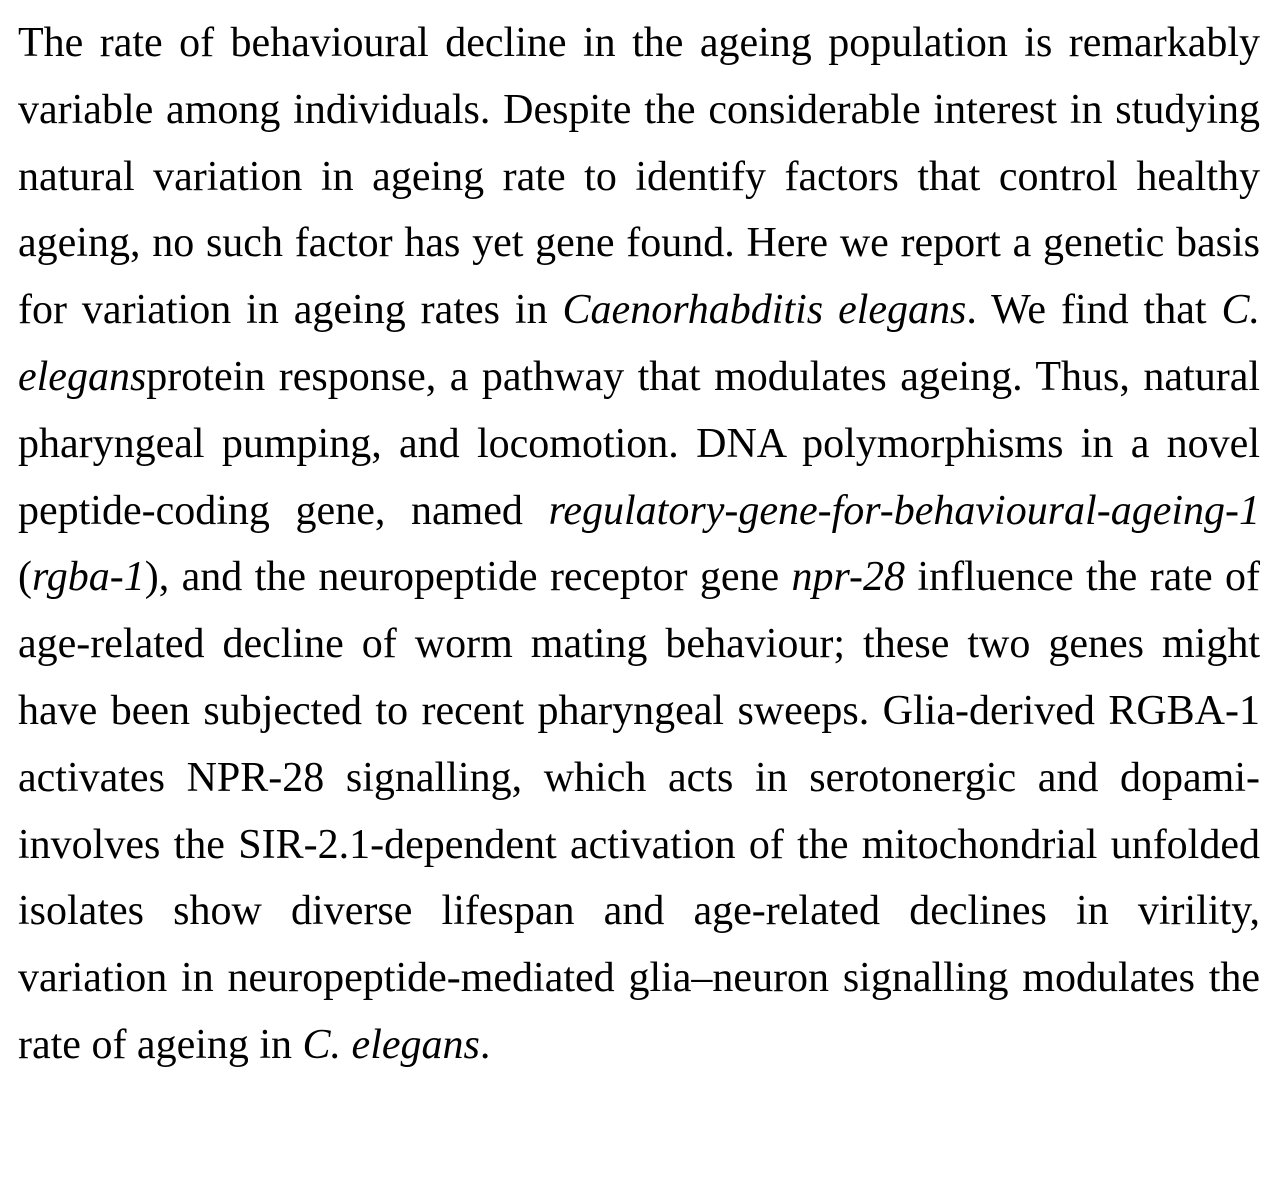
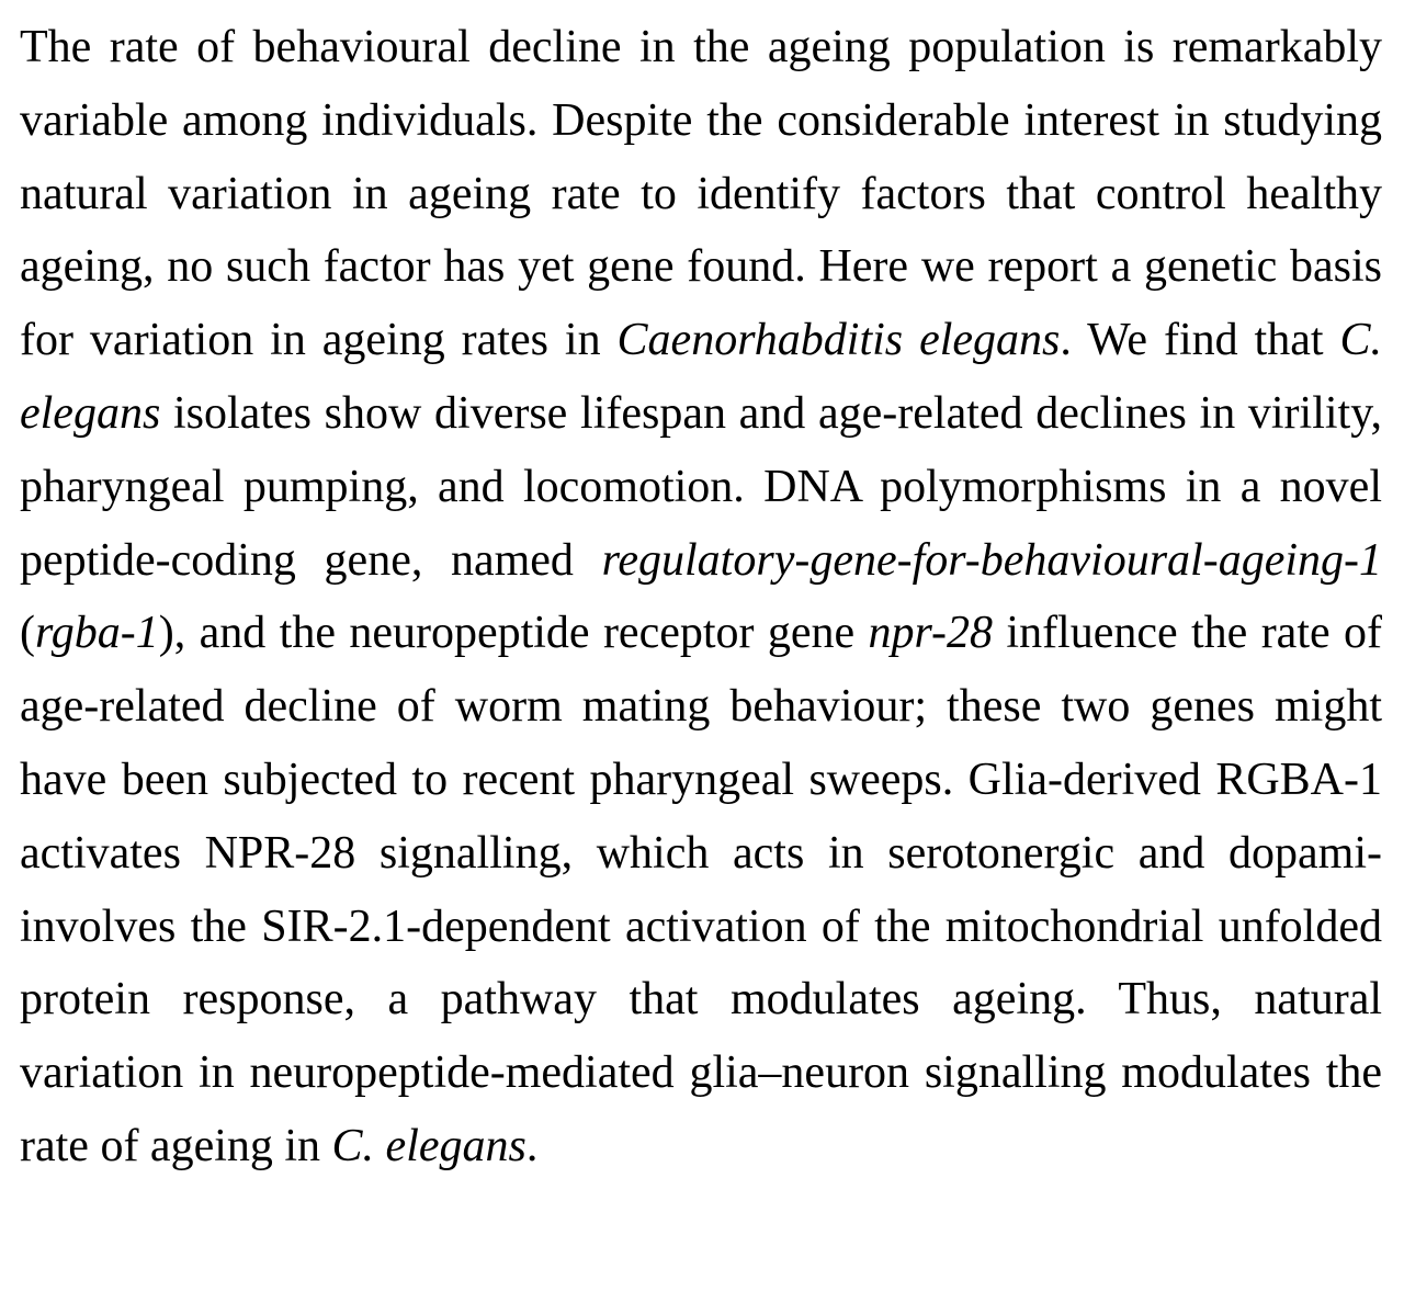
  The rate of behavioural decline in the ageing population is remarkably
  variable among individuals. Despite the considerable interest in studying
  natural variation in ageing rate to identify factors that control healthy
  ageing, no such factor has yet gene found. Here we report a genetic basis
  for variation in ageing rates in Caenorhabditis elegans. We find that C.
- elegansprotein response, a pathway that modulates ageing. Thus, natural
+ elegans isolates show diverse lifespan and age-related declines in virility,
  pharyngeal pumping, and locomotion. DNA polymorphisms in a novel
  peptide-coding gene, named regulatory-gene-for-behavioural-ageing-1
  (rgba-1), and the neuropeptide receptor gene npr-28 influence the rate of
  age-related decline of worm mating behaviour; these two genes might
  have been subjected to recent pharyngeal sweeps. Glia-derived RGBA-1
  activates NPR-28 signalling, which acts in serotonergic and dopami-
  involves the SIR-2.1-dependent activation of the mitochondrial unfolded
- isolates show diverse lifespan and age-related declines in virility,
+ protein response, a pathway that modulates ageing. Thus, natural
  variation in neuropeptide-mediated glia–neuron signalling modulates the
  rate of ageing in C. elegans.
